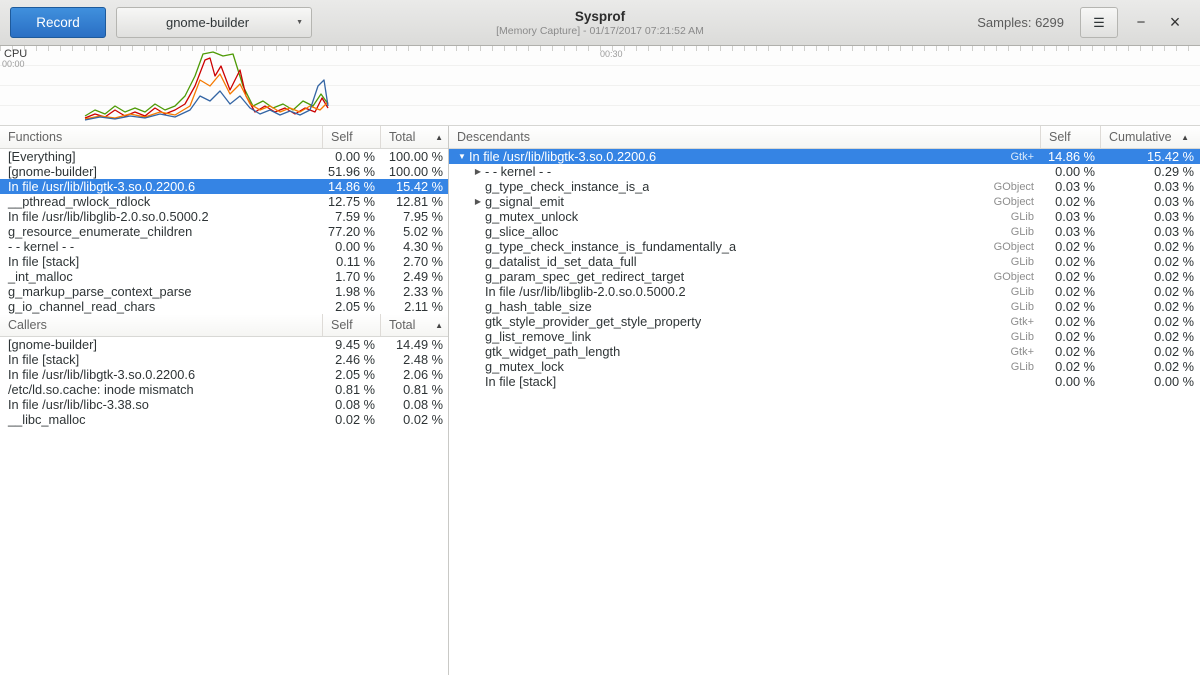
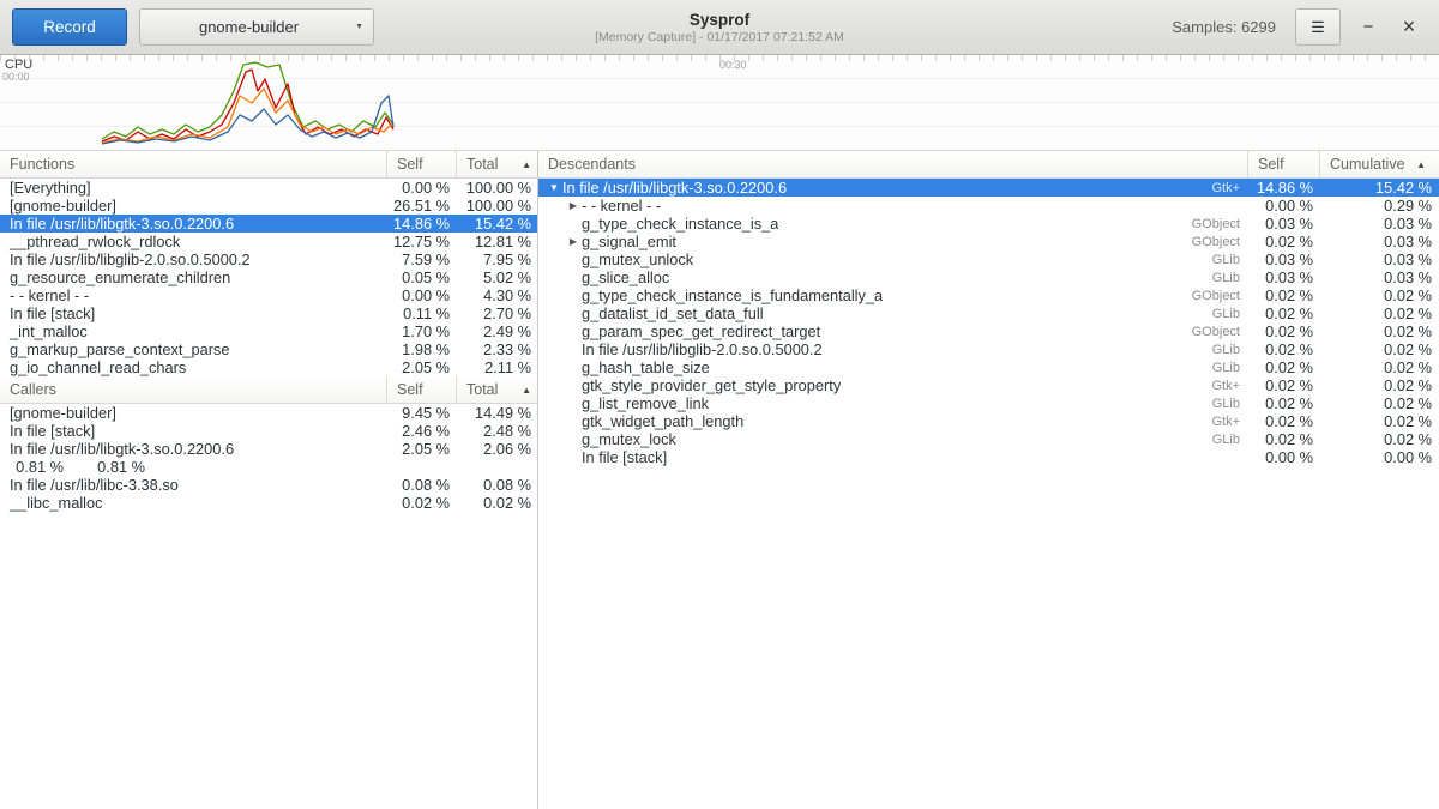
  Record
  gnome-builder
  Sysprof
  [Memory Capture] - 01/17/2017 07:21:52 AM
  Samples: 6299
  ☰
  −
  ×
  CPU
  00:00
  00:30
  Functions
  Self
  Total
  ▲
  [Everything]
  0.00 %
  100.00 %
  [gnome-builder]
- 51.96 %
+ 26.51 %
  100.00 %
  In file /usr/lib/libgtk-3.so.0.2200.6
  14.86 %
  15.42 %
  __pthread_rwlock_rdlock
  12.75 %
  12.81 %
  In file /usr/lib/libglib-2.0.so.0.5000.2
  7.59 %
  7.95 %
  g_resource_enumerate_children
- 77.20 %
+ 0.05 %
  5.02 %
  - - kernel - -
  0.00 %
  4.30 %
  In file [stack]
  0.11 %
  2.70 %
  _int_malloc
  1.70 %
  2.49 %
  g_markup_parse_context_parse
  1.98 %
  2.33 %
  g_io_channel_read_chars
  2.05 %
  2.11 %
  Callers
  Self
  Total
  ▲
  [gnome-builder]
  9.45 %
  14.49 %
  In file [stack]
  2.46 %
  2.48 %
  In file /usr/lib/libgtk-3.so.0.2200.6
  2.05 %
  2.06 %
- /etc/ld.so.cache: inode mismatch
  0.81 %
  0.81 %
  In file /usr/lib/libc-3.38.so
  0.08 %
  0.08 %
  __libc_malloc
  0.02 %
  0.02 %
  Descendants
  Self
  Cumulative
  ▲
  ▼
  In file /usr/lib/libgtk-3.so.0.2200.6
  Gtk+
  14.86 %
  15.42 %
  ▶
  - - kernel - -
  0.00 %
  0.29 %
  g_type_check_instance_is_a
  GObject
  0.03 %
  0.03 %
  ▶
  g_signal_emit
  GObject
  0.02 %
  0.03 %
  g_mutex_unlock
  GLib
  0.03 %
  0.03 %
  g_slice_alloc
  GLib
  0.03 %
  0.03 %
  g_type_check_instance_is_fundamentally_a
  GObject
  0.02 %
  0.02 %
  g_datalist_id_set_data_full
  GLib
  0.02 %
  0.02 %
  g_param_spec_get_redirect_target
  GObject
  0.02 %
  0.02 %
  In file /usr/lib/libglib-2.0.so.0.5000.2
  GLib
  0.02 %
  0.02 %
  g_hash_table_size
  GLib
  0.02 %
  0.02 %
  gtk_style_provider_get_style_property
  Gtk+
  0.02 %
  0.02 %
  g_list_remove_link
  GLib
  0.02 %
  0.02 %
  gtk_widget_path_length
  Gtk+
  0.02 %
  0.02 %
  g_mutex_lock
  GLib
  0.02 %
  0.02 %
  In file [stack]
  0.00 %
  0.00 %
